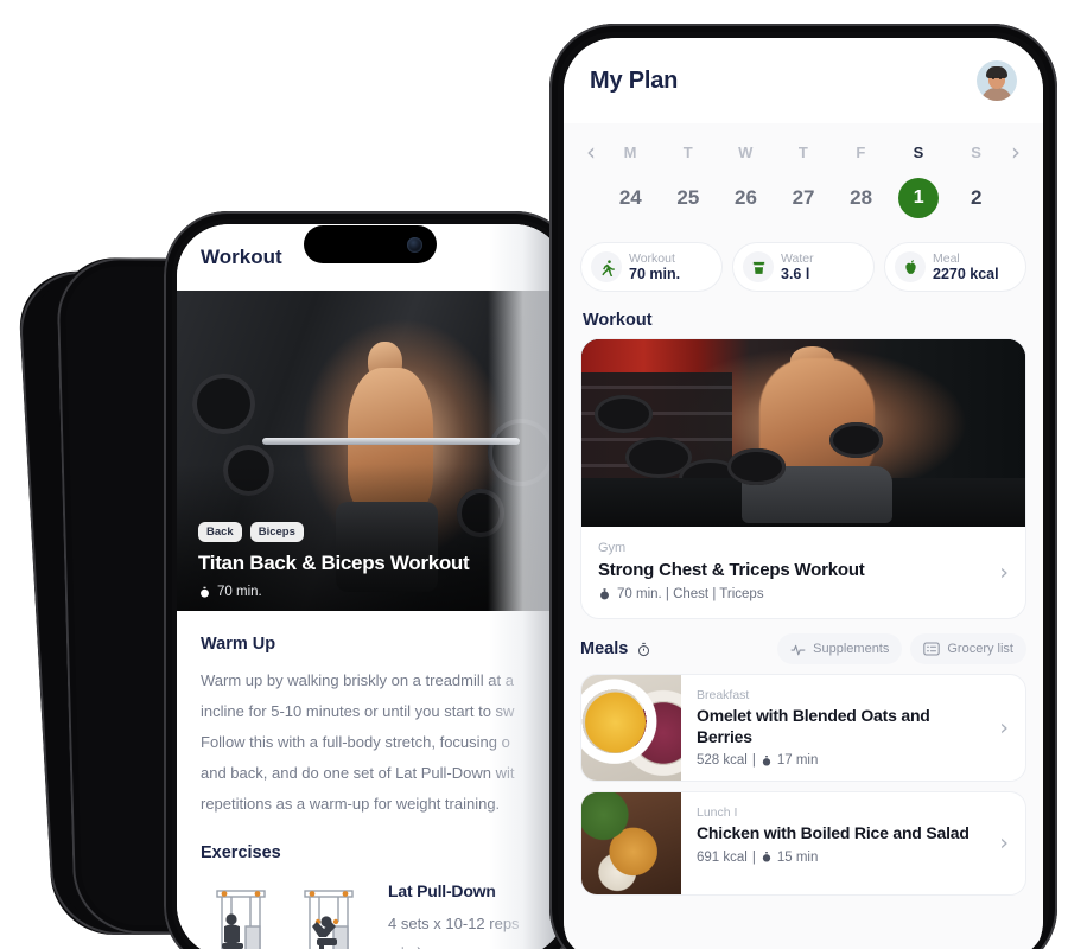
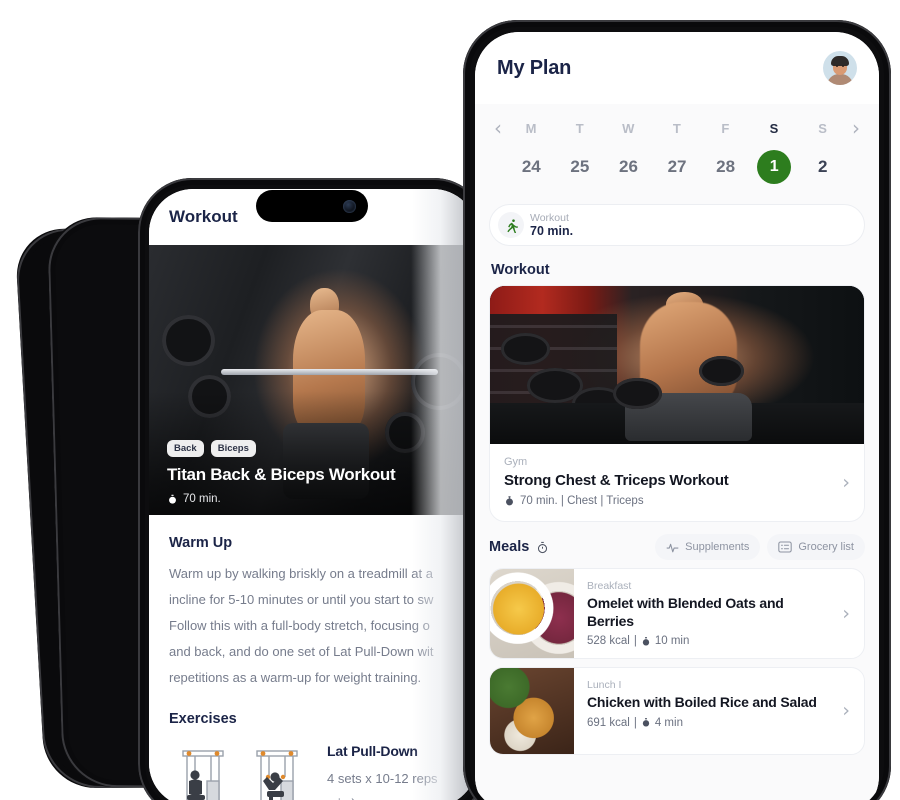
  Workout
  Back
  Biceps
  Titan Back & Biceps Workout
  70 min.
  Warm Up
  Warm up by walking briskly on a treadmill
  incline for 5-10 minutes or until you start t
  Follow this with a full-body stretch, focusin
  and back, and do one set of Lat Pull-Dow
  repetitions as a warm-up for weight trainin
  Exercises
  Lat Pull-Dow
  4 sets x 10-12
  My Plan
  ‹
  M
  T
  W
  T
  F
  S
  S
  ›
  24
  25
  26
  27
  28
  1
  2
  Workout
  70 min.
- Water
- 3.6 l
- Meal
- 2270 kcal
  Workout
  Gym
  Strong Chest & Triceps Workout
  70 min. | Chest | Triceps
  ›
  Meals
  Supplements
  Grocery list
  Breakfast
  Omelet with Blended Oats and Berries
  528 kcal
  |
- 17 min
+ 10 min
  ›
  Lunch I
  Chicken with Boiled Rice and Salad
  691 kcal
  |
- 15 min
+ 4 min
  ›
